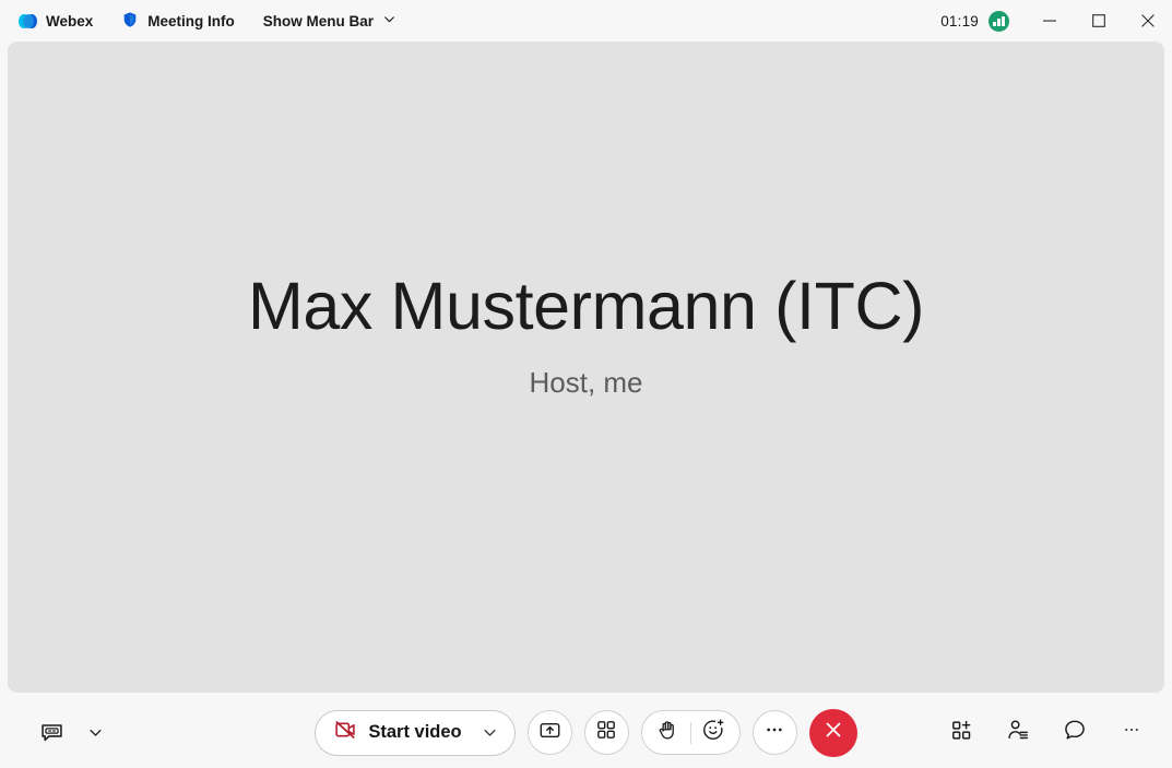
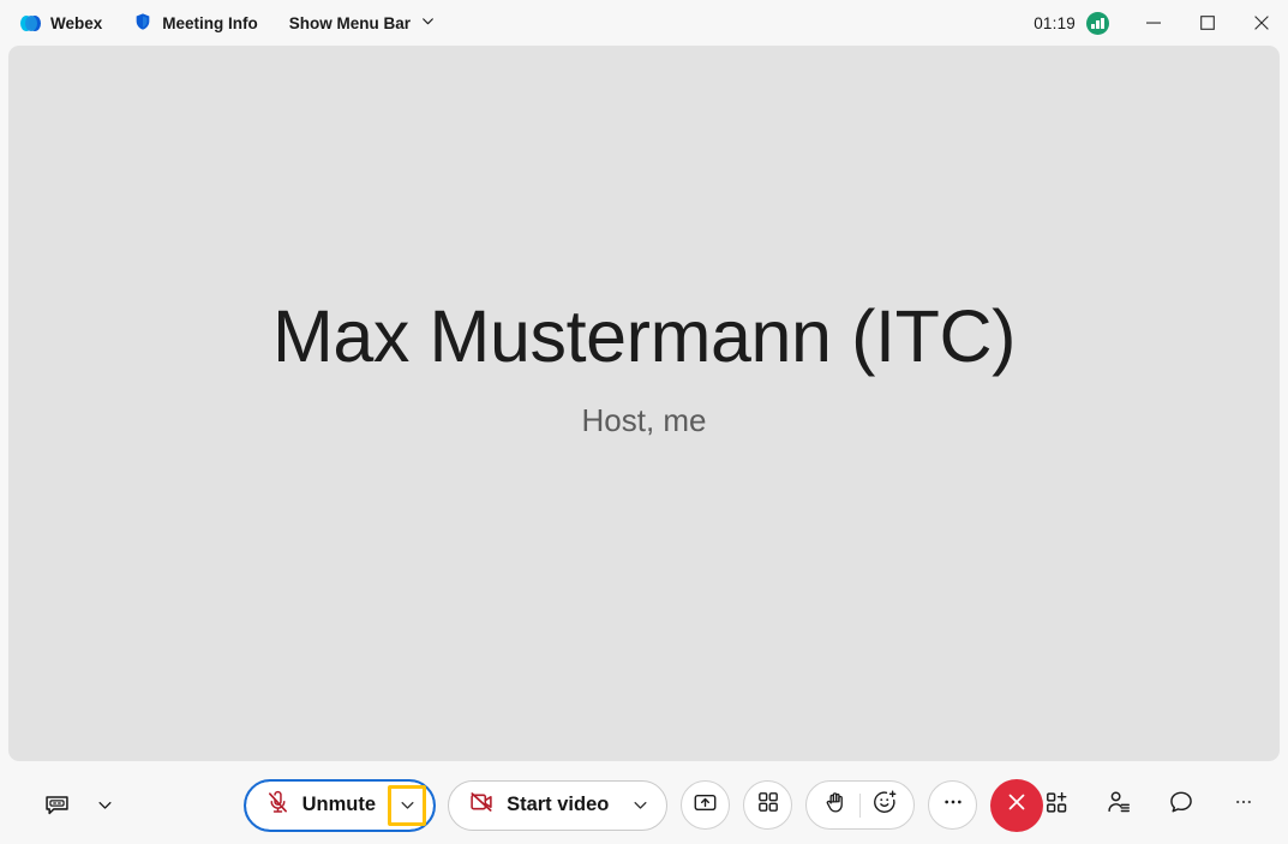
  Webex
  Meeting Info
  Show Menu Bar
  01:19
  Max Mustermann (ITC)
  Host, me
+ Unmute
  Start video
